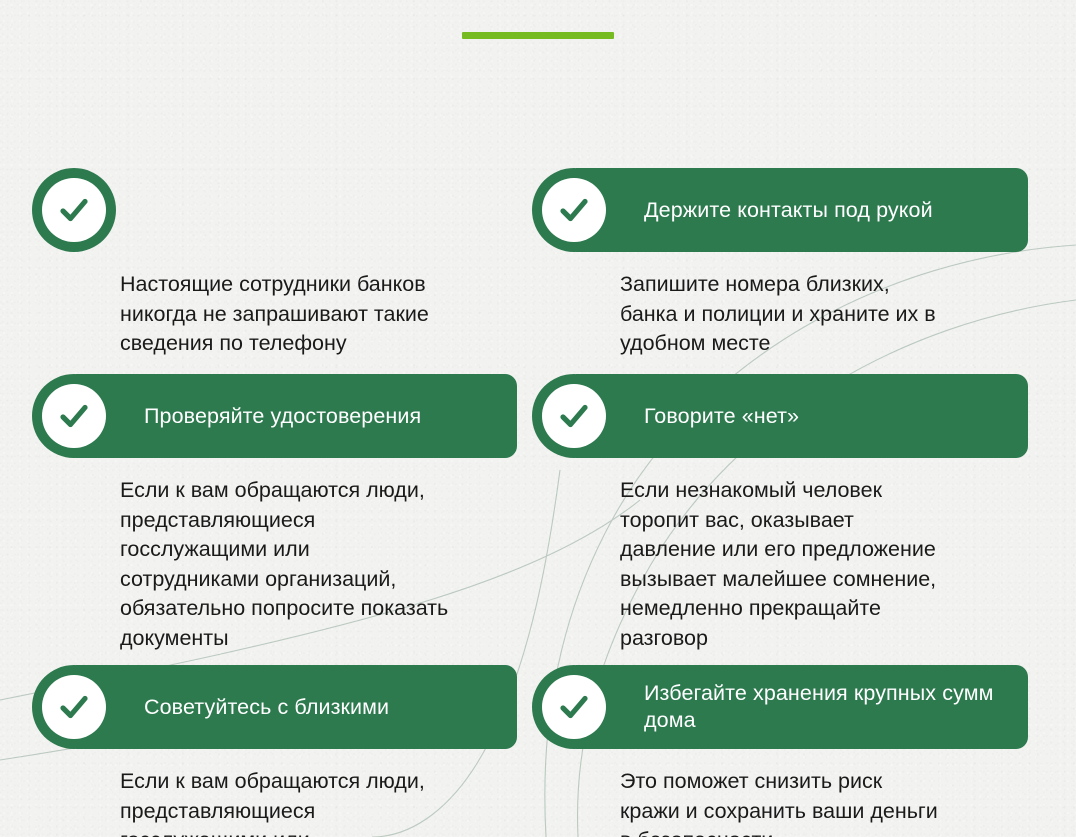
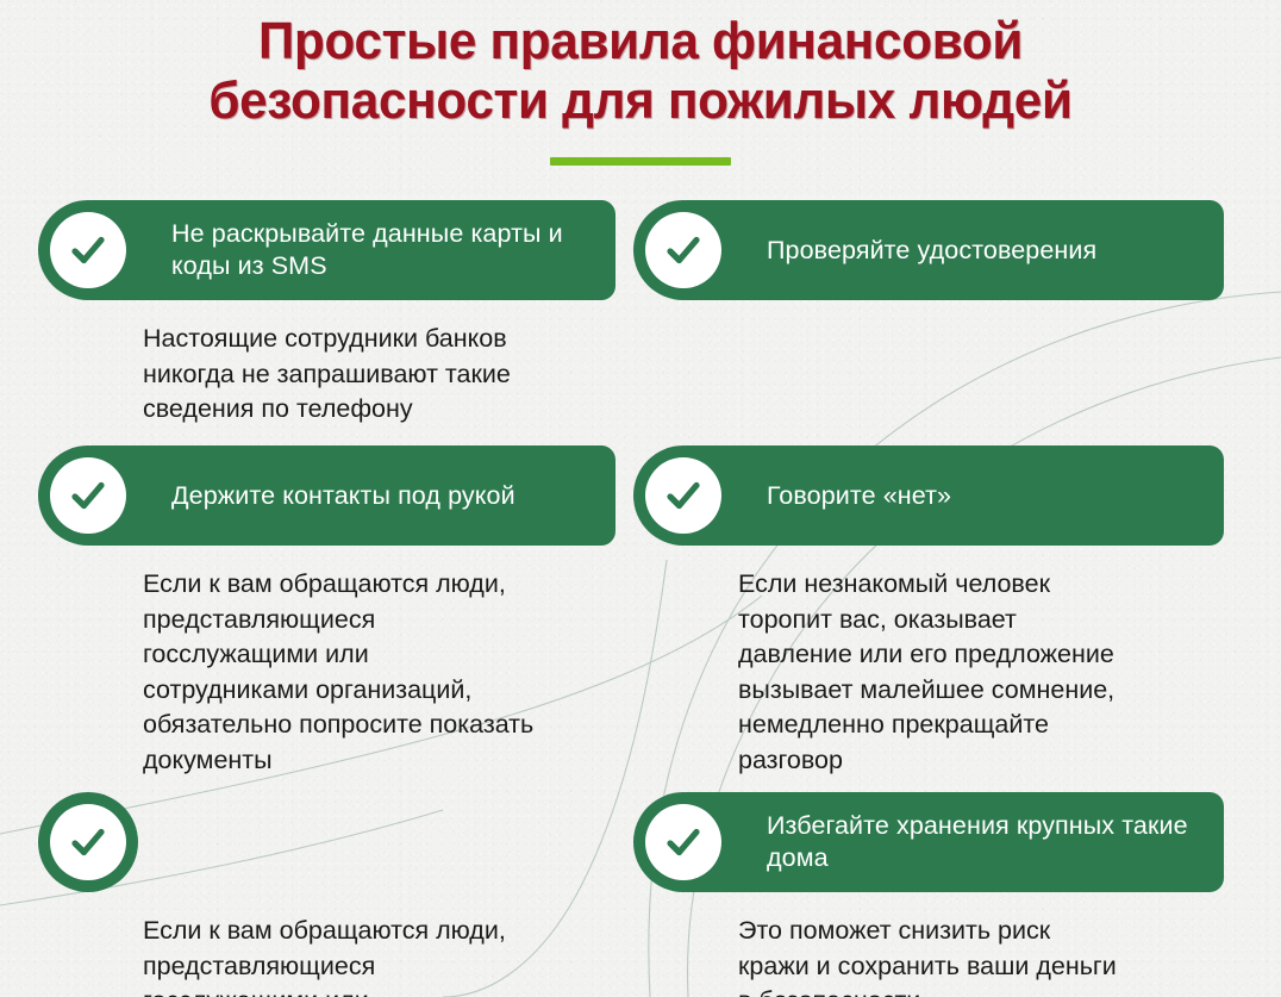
+ Простые правила финансовой
+ безопасности для пожилых людей
+ Не раскрывайте данные карты и коды из SMS
  Настоящие сотрудники банков
  никогда не запрашивают такие
  сведения по телефону
- Держите контакты под рукой
+ Проверяйте удостоверения
- Запишите номера близких,
- банка и полиции и храните их в
- удобном месте
- Проверяйте удостоверения
+ Держите контакты под рукой
  Если к вам обращаются люди,
  представляющиеся
  госслужащими или
  сотрудниками организаций,
  обязательно попросите показать
  документы
  Говорите «нет»
  Если незнакомый человек
  торопит вас, оказывает
  давление или его предложение
  вызывает малейшее сомнение,
  немедленно прекращайте
  разговор
- Советуйтесь с близкими
  Если к вам обращаются люди,
  представляющиеся
- Избегайте хранения крупных сумм дома
+ Избегайте хранения крупных такие дома
  Это поможет снизить риск
  кражи и сохранить ваши деньги
